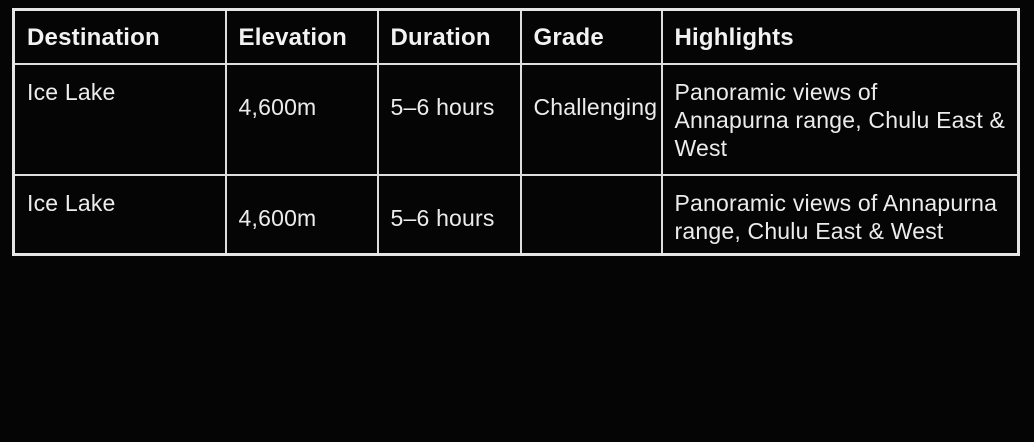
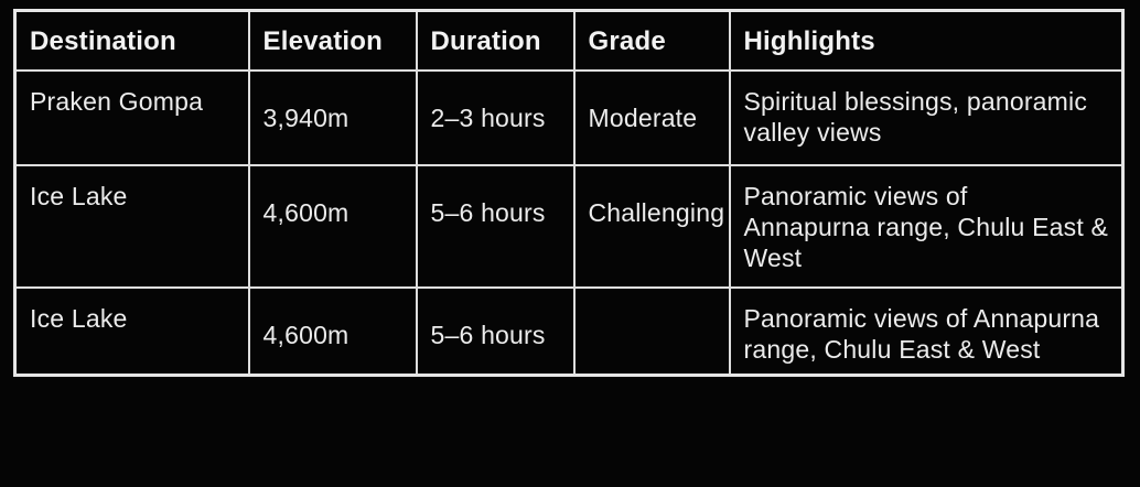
  Destination	Elevation	Duration	Grade	Highlights
+ Praken Gompa	3,940m	2–3 hours	Moderate	Spiritual blessings, panoramic valley views
  Ice Lake	4,600m	5–6 hours	Challenging	Panoramic views of Annapurna range, Chulu East & West
  Ice Lake	4,600m	5–6 hours		Panoramic views of Annapurna range, Chulu East & West
